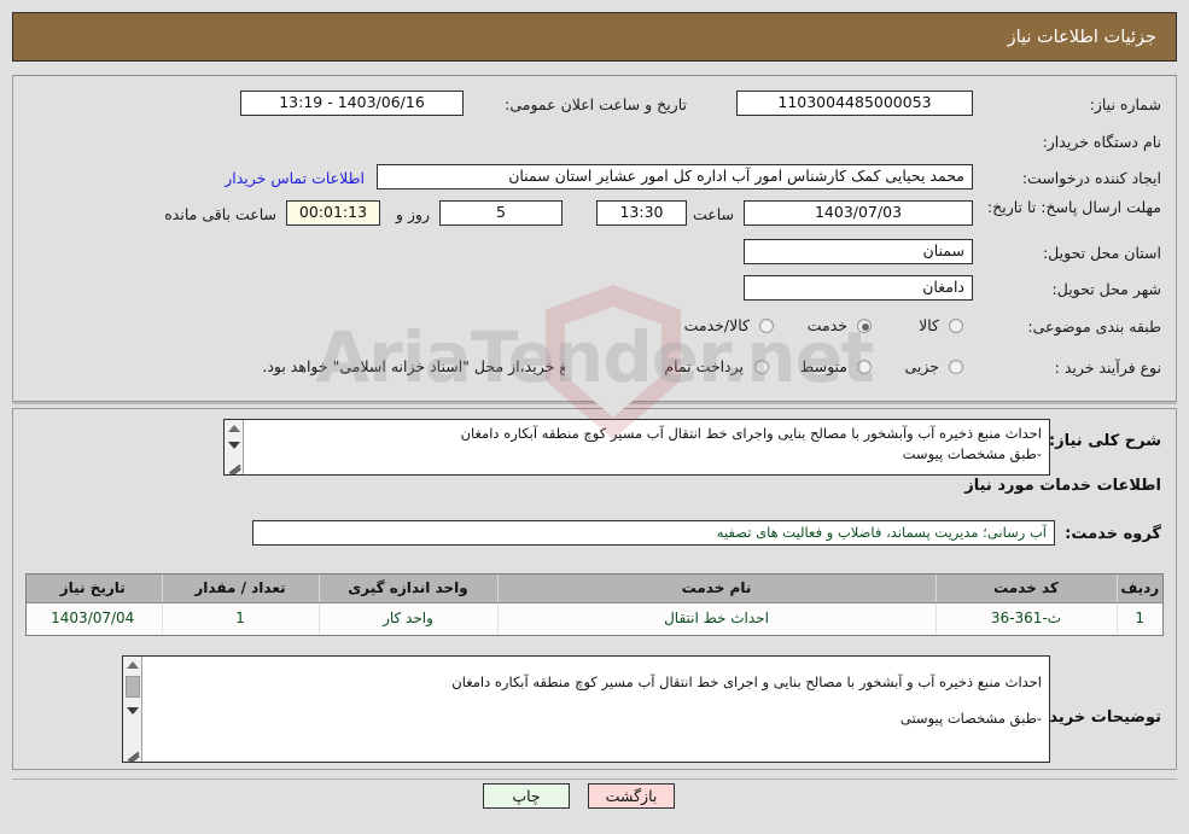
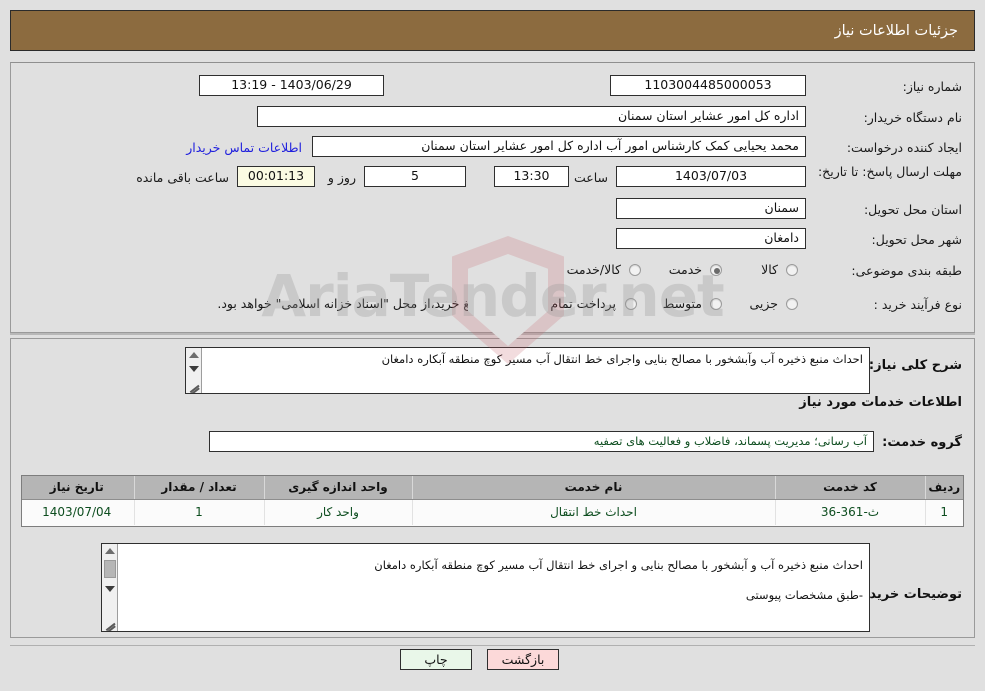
  جزئیات اطلاعات نیاز
  AriaTender.net
  شماره نیاز:
  1103004485000053
- تاریخ و ساعت اعلان عمومی:
- 1403/06/16 - 13:19
+ 1403/06/29 - 13:19
  نام دستگاه خریدار:
+ اداره کل امور عشایر استان سمنان
  ایجاد کننده درخواست:
  محمد یحیایی کمک کارشناس امور آب اداره کل امور عشایر استان سمنان
  اطلاعات تماس خریدار
  مهلت ارسال پاسخ: تا تاریخ:
  1403/07/03
  ساعت
  13:30
  5
  روز و
  00:01:13
  ساعت باقی مانده
  استان محل تحویل:
  سمنان
  شهر محل تحویل:
  دامغان
  طبقه بندی موضوعی:
  کالا
  خدمت
  کالا/خدمت
  نوع فرآیند خرید :
  جزیی
  متوسط
  پرداخت تمرید،از محل "اسناد خزانه اسلامی" خواهد بود.
  شرح کلی نیاز:
  احداث منبع ذخیره آب وآبشخور با مصالح بنایی واجرای خط انتقال آب مسی کوچ منطقه آبکاره دامغان
- -طبق مشخصات پیوست
  اطلاعات خدمات مورد نیاز
  گروه خدمت:
  آب رسانی؛ مدیریت پسماند، فاضلاب و فعالیت های تصفیه
  ردیف	کد خدمت	نام خدمت	واحد اندازه گیری	تعداد / مقدار	تاریخ نیاز
  1	ث-361-36	احداث خط انتقال	واحد کار	1	1403/07/04
  توضیحات خرید
  احداث منبع ذخیره آب و آبشخور با مصالح بنایی و اجرای خط انتقال آب مسیر کوچ منطقه آبکاره دامغان
  -طبق مشخصات پیوستی
  چاپ
  بازگشت
